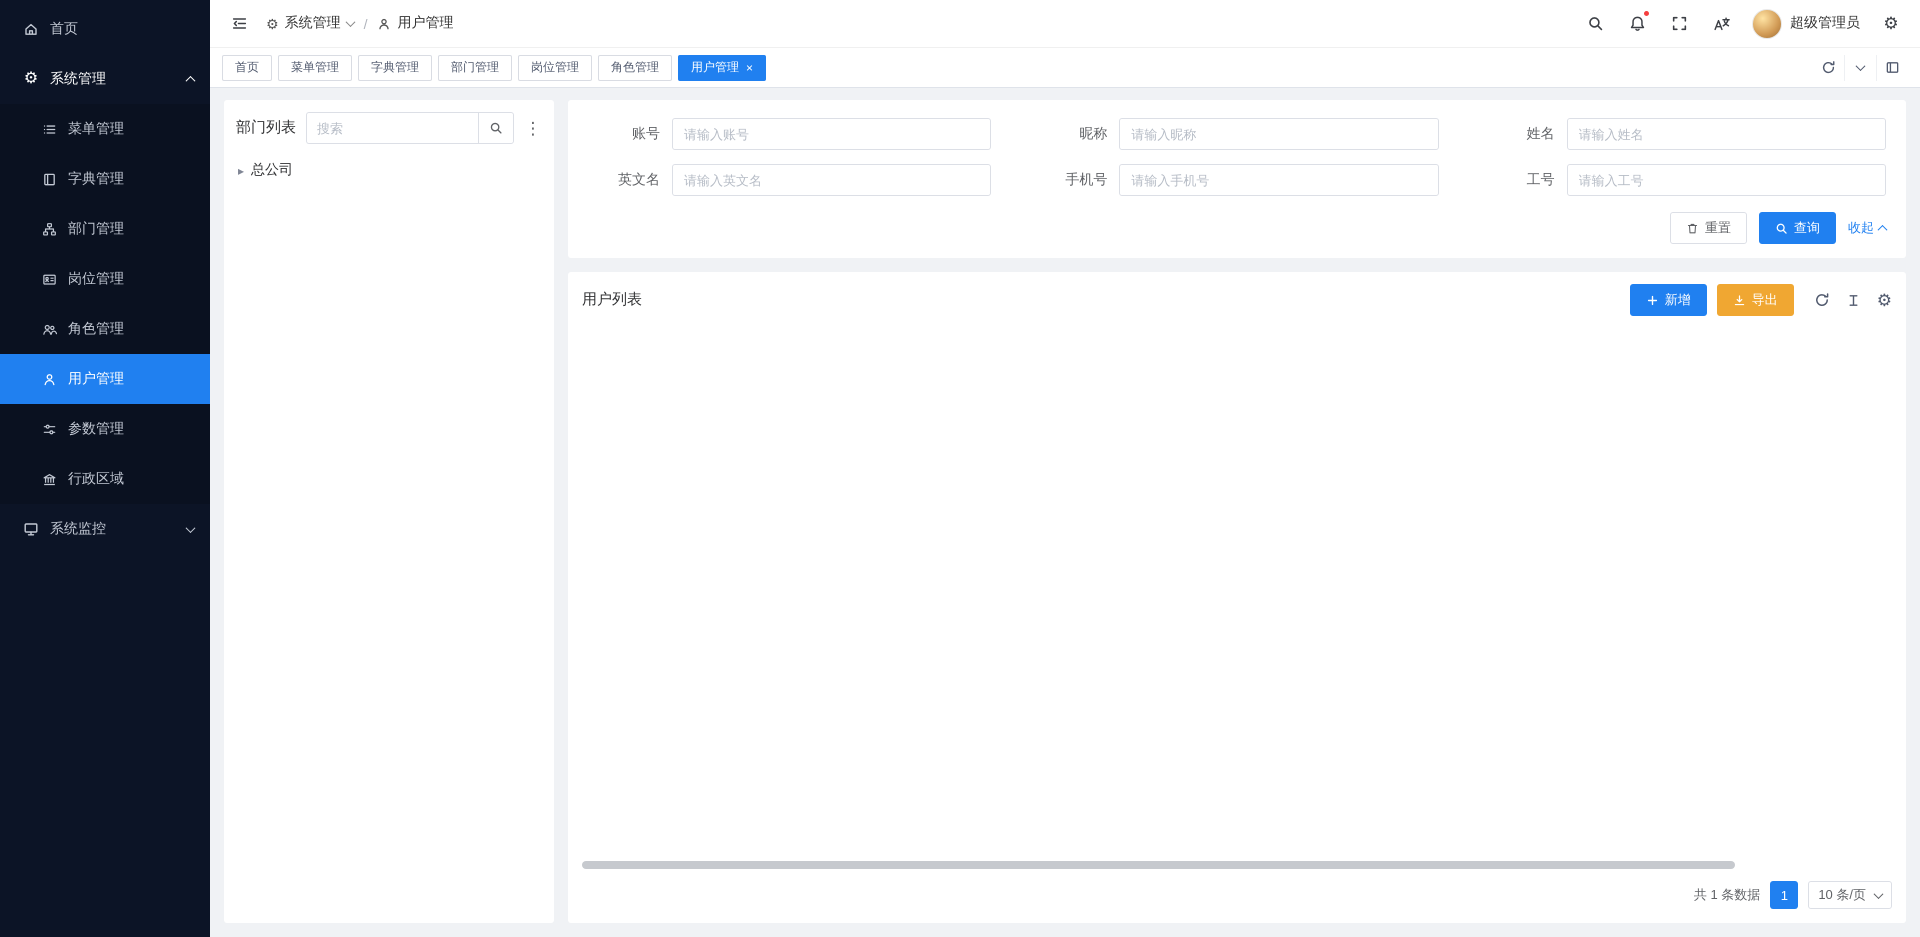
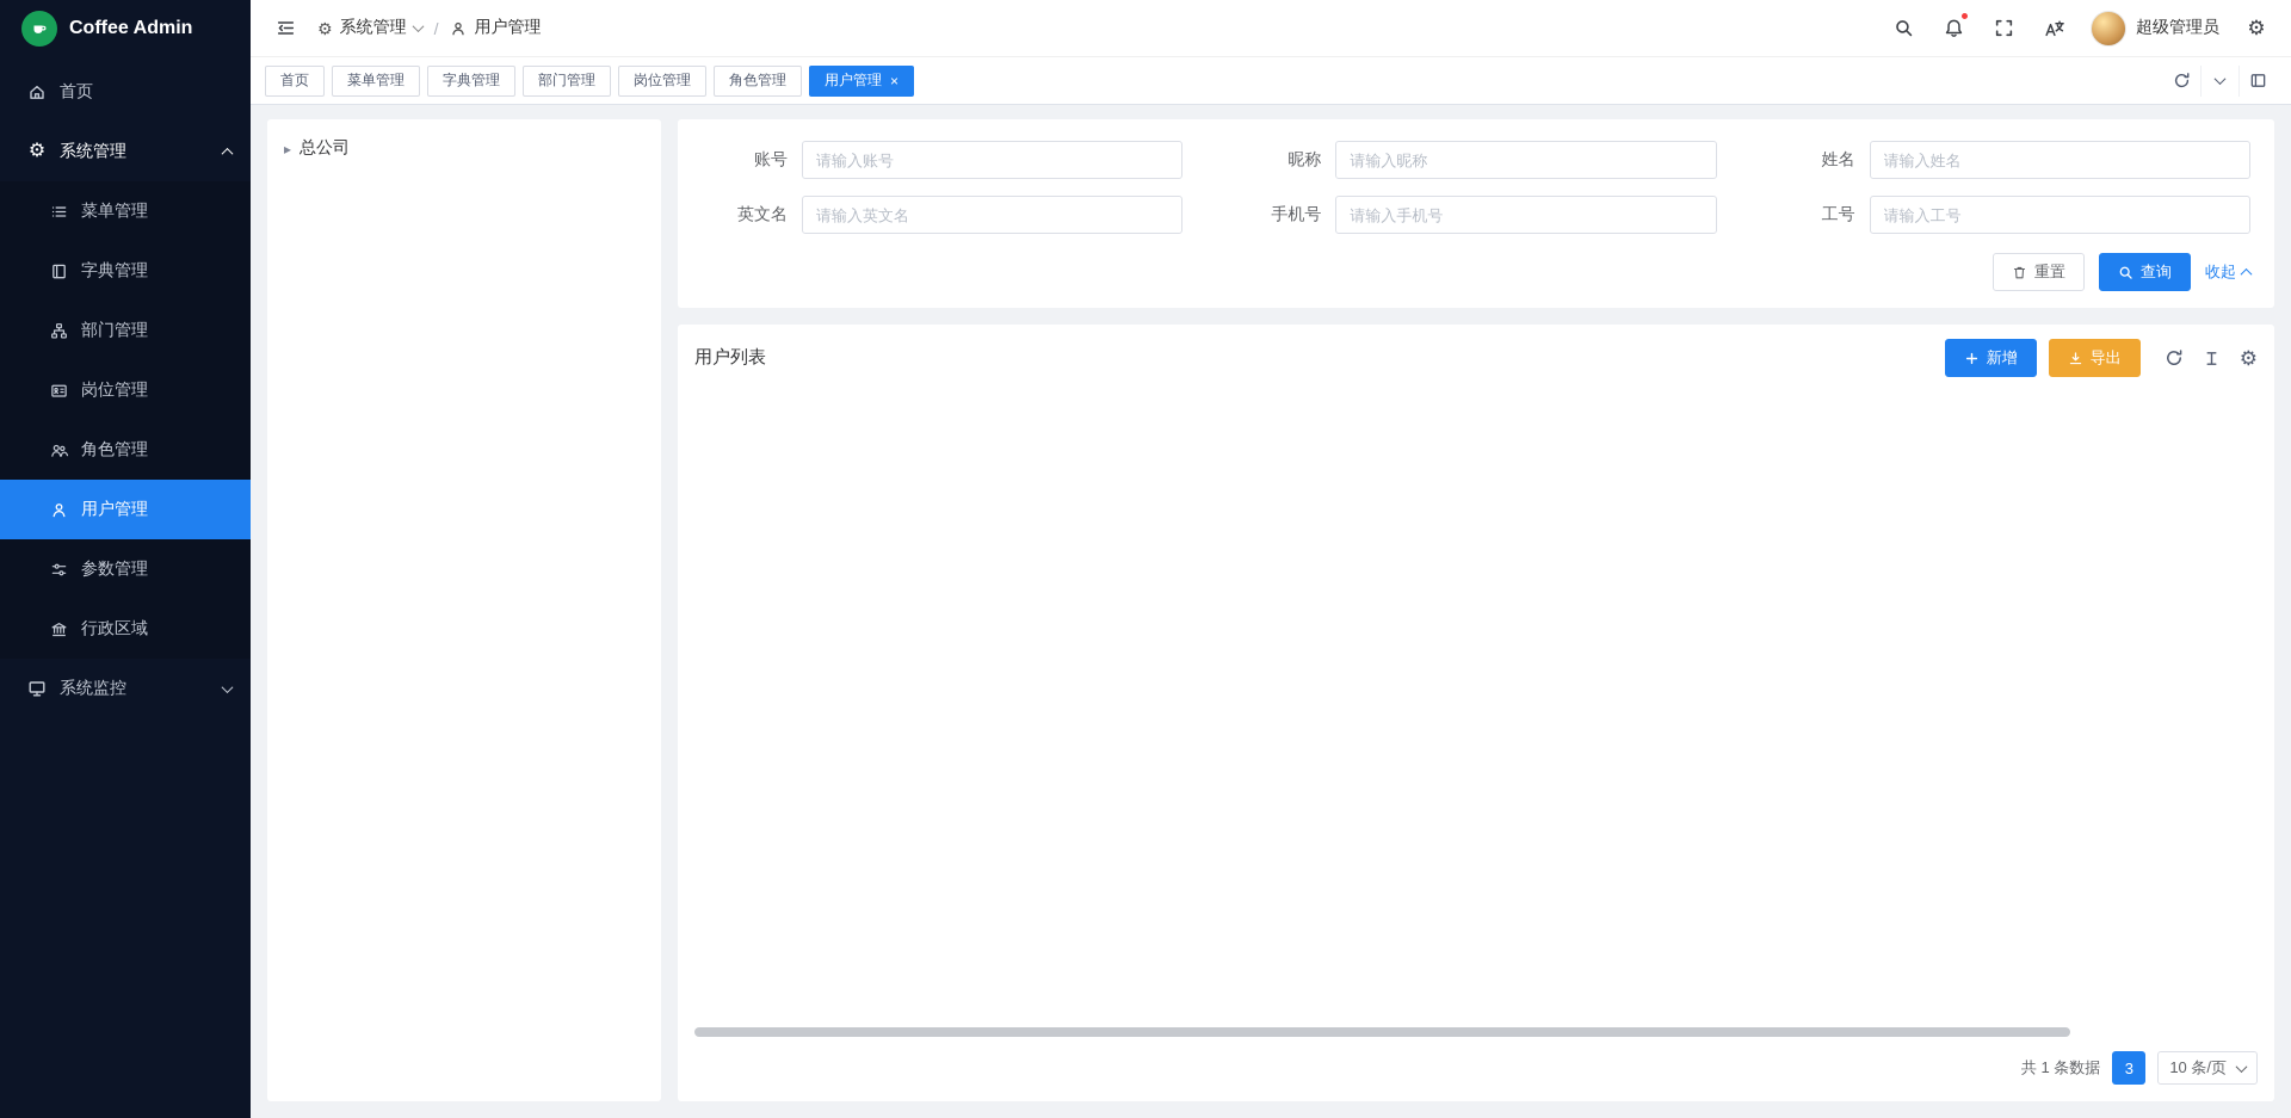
+ Coffee Admin
  首页
  ⚙
  系统管理
  菜单管理
  字典管理
  部门管理
  岗位管理
  角色管理
  用户管理
  参数管理
  行政区域
  系统监控
  ⚙
  系统管理
  /
  用户管理
  超级管理员
  ⚙
  首页
  菜单管理
  字典管理
  部门管理
  岗位管理
  角色管理
  用户管理
  ×
- 部门列表
- 搜索
- ⋮
  ▸
  总公司
  账号
  请输入账号
  昵称
  请输入昵称
  姓名
  请输入姓名
  英文名
  请输入英文名
  手机号
  请输入手机号
  工号
  请输入工号
  重置
  查询
  收起
  用户列表
  新增
  导出
  ⚙
  共 1 条数据
- 1
+ 3
  10 条/页
